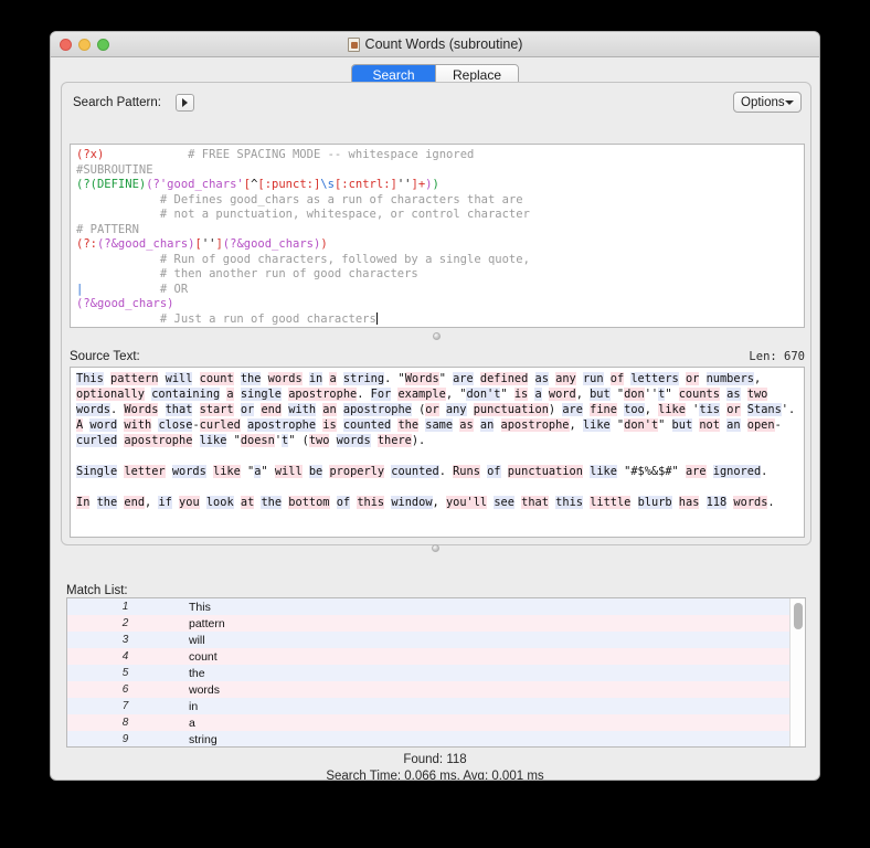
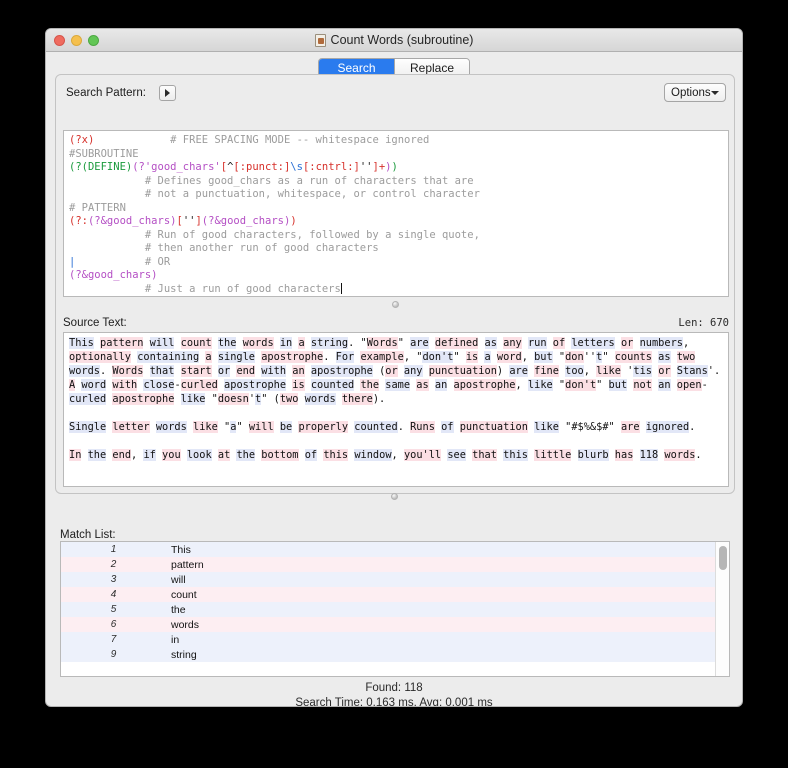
  Count Words (subroutine)
  Search
  Replace
  Search Pattern:
  Options
  (?x) # FREE SPACING MODE -- whitespace ignored #SUBROUTINE (?(DEFINE)(?'good_chars'[^[:punct:]\s[:cntrl:]'']+)) # Defines good_chars as a run of characters that are # not a punctuation, whitespace, or control character # PATTERN (?:(?&good_chars)[''](?&good_chars)) # Run of good characters, followed by a single quote, # then another run of good characters | # OR (?&good_chars) # Just a run of good characters
  Source Text:
  Len: 670
  This pattern will count the words in a string. "Words" are defined as any run of letters or numbers, optionally containing a single apostrophe. For example, "don't" is a word, but "don''t" counts as two words. Words that start or end with an apostrophe (or any punctuation) are fine too, like 'tis or Stans'. A word with close-curled apostrophe is counted the same as an apostrophe, like "don't" but not an open-curled apostrophe like "doesn't" (two words there).
  Single letter words like "a" will be properly counted. Runs of punctuation like "#$%&$#" are ignored.
  In the end, if you look at the bottom of this window, you'll see that this little blurb has 118 words.
  Match List:
  1
  This
  2
  pattern
  3
  will
  4
  count
  5
  the
  6
  words
  7
  in
- 8
- a
  9
  string
  Found: 118
- Search Time: 0.066 ms, Avg: 0.001 ms
+ Search Time: 0.163 ms, Avg: 0.001 ms
